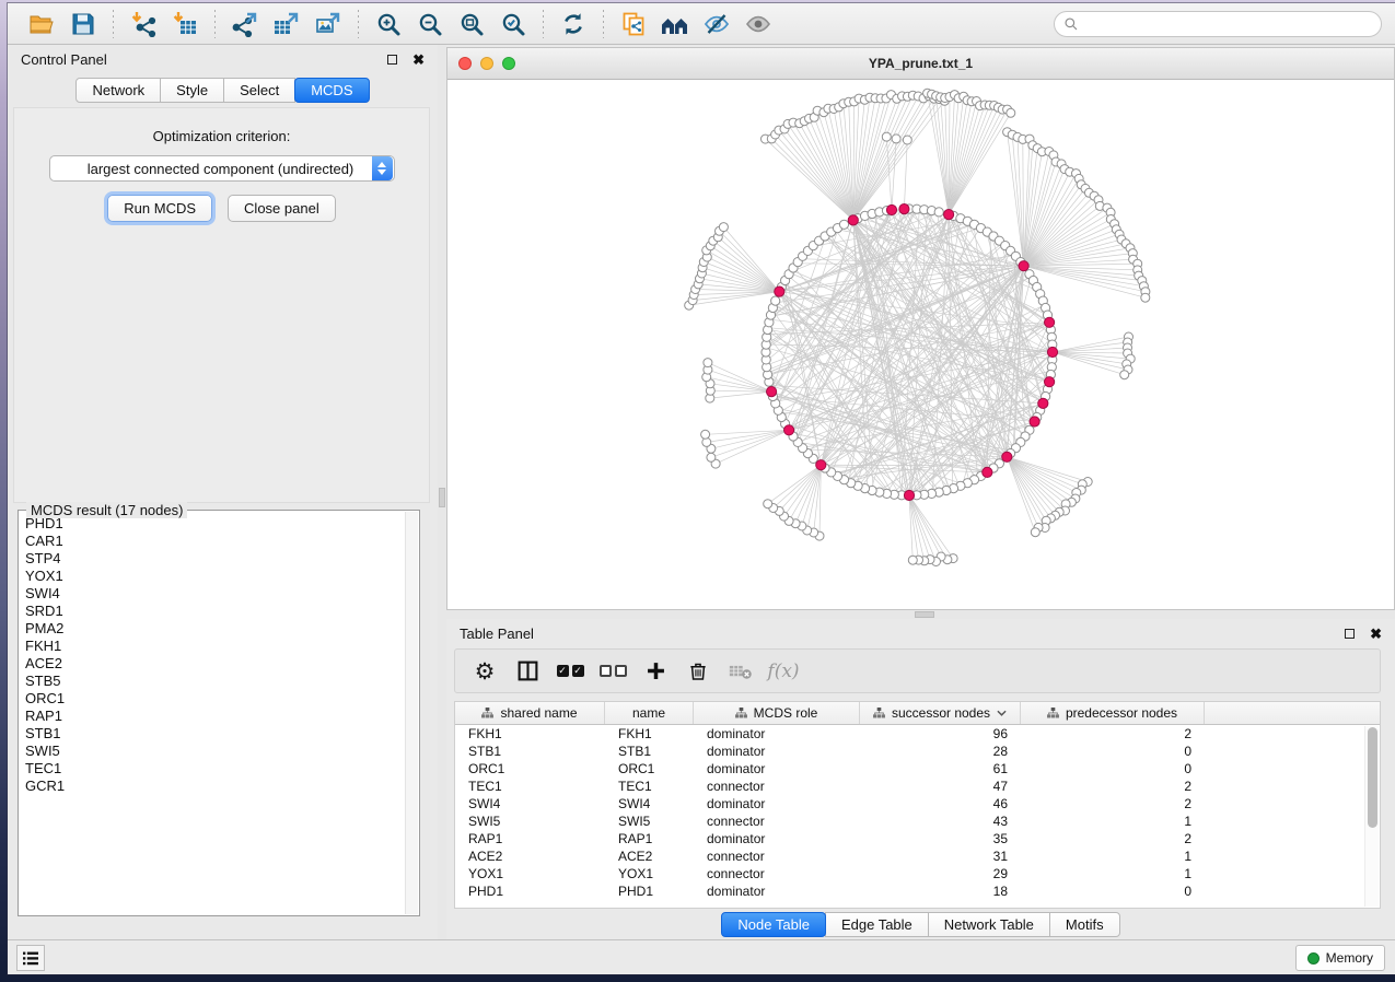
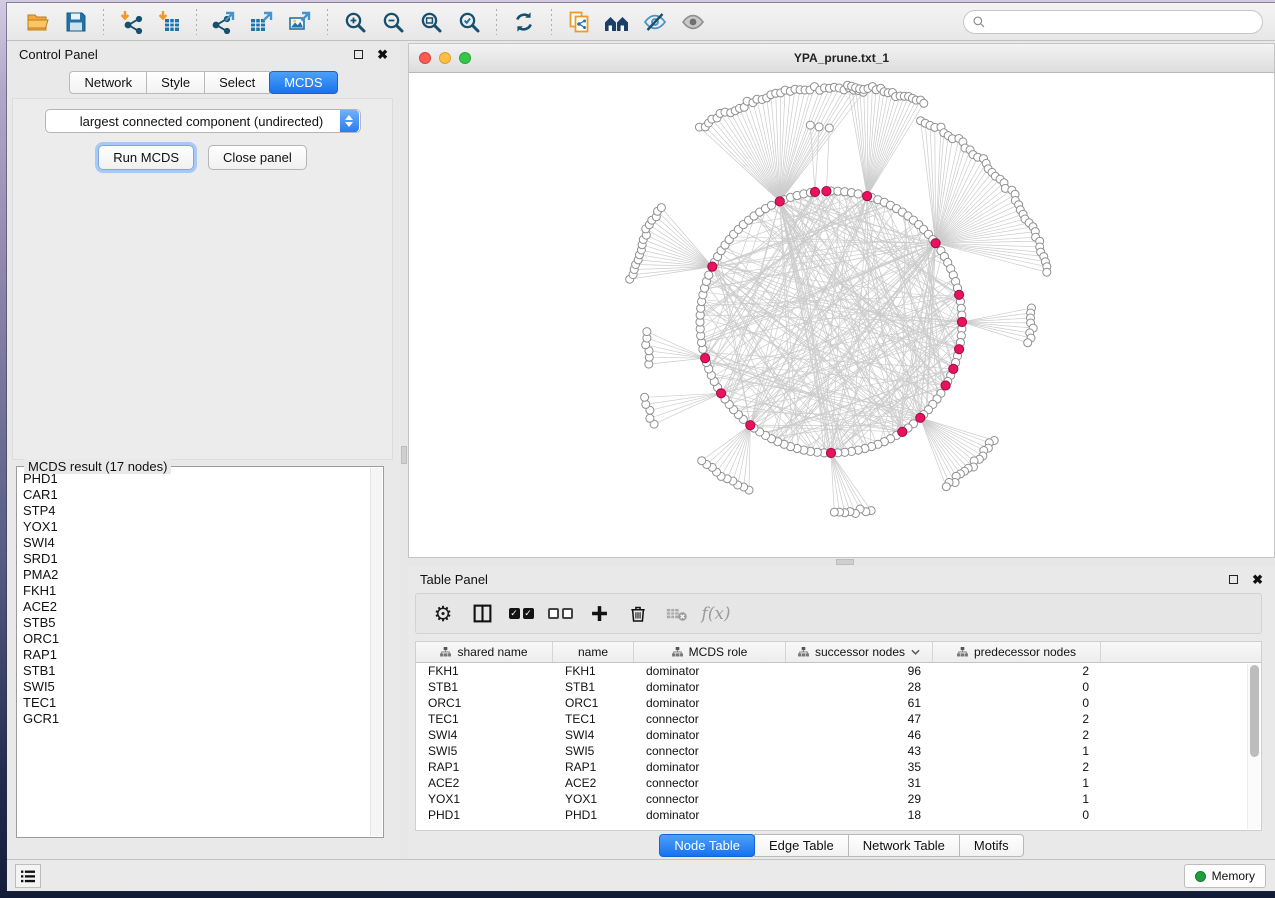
  Control Panel
  ✖
  Network
  Style
  Select
  MCDS
- Optimization criterion:
  largest connected component (undirected)
  Run MCDS
  Close panel
  MCDS result (17 nodes)
  PHD1
  CAR1
  STP4
  YOX1
  SWI4
  SRD1
  PMA2
  FKH1
  ACE2
  STB5
  ORC1
  RAP1
  STB1
  SWI5
  TEC1
  GCR1
  YPA_prune.txt_1
  Table Panel
  ✖
  ⚙
  ✓
  ✓
  f(x)
  shared name
  name
  MCDS role
  successor nodes
  predecessor nodes
  FKH1
  FKH1
  dominator
  96
  2
  STB1
  STB1
  dominator
  28
  0
  ORC1
  ORC1
  dominator
  61
  0
  TEC1
  TEC1
  connector
  47
  2
  SWI4
  SWI4
  dominator
  46
  2
  SWI5
  SWI5
  connector
  43
  1
  RAP1
  RAP1
  dominator
  35
  2
  ACE2
  ACE2
  connector
  31
  1
  YOX1
  YOX1
  connector
  29
  1
  PHD1
  PHD1
  dominator
  18
  0
  Node Table
  Edge Table
  Network Table
  Motifs
  Memory
